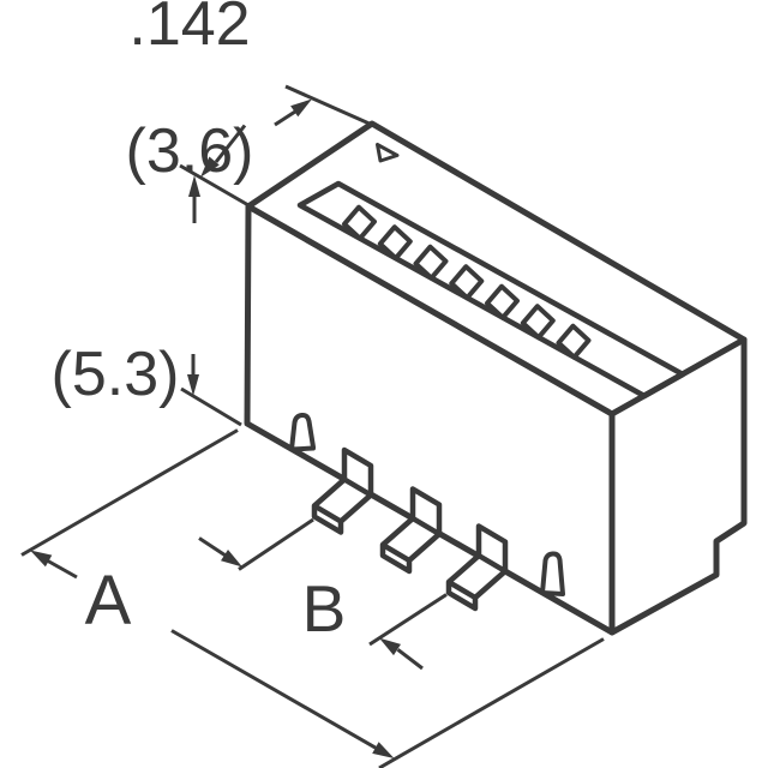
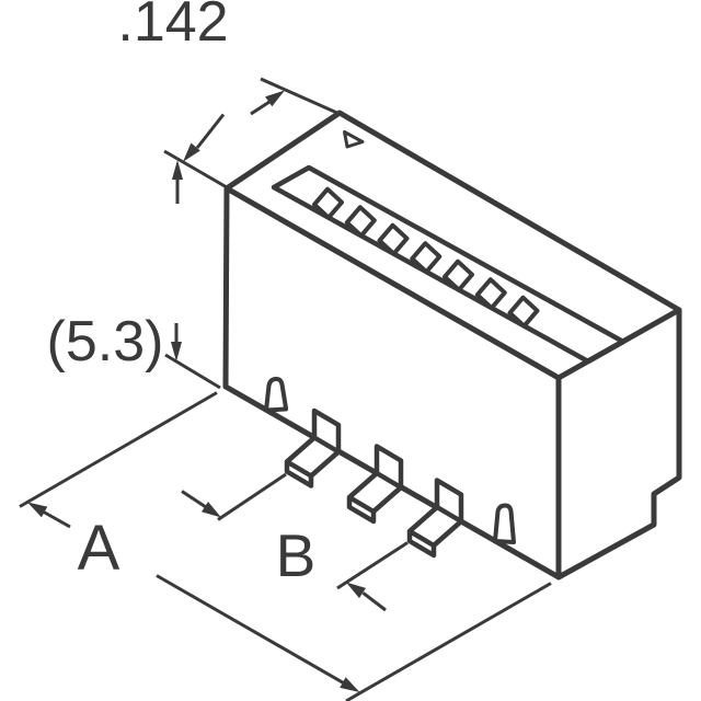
  .142
- (3.6)
  (5.3)
  A
  B
